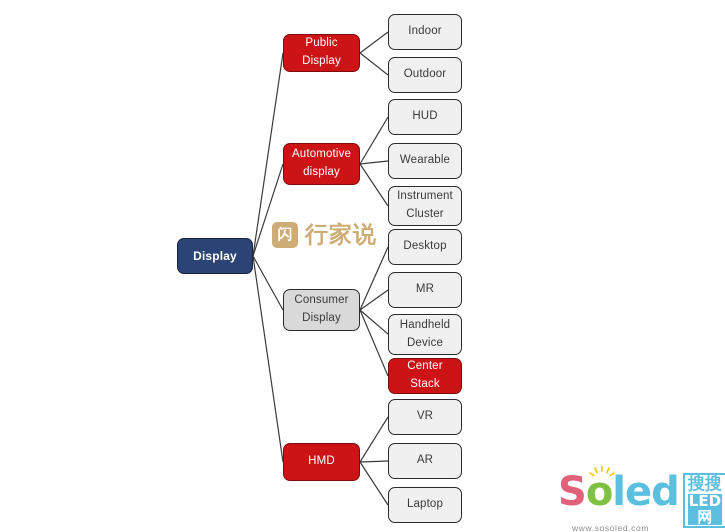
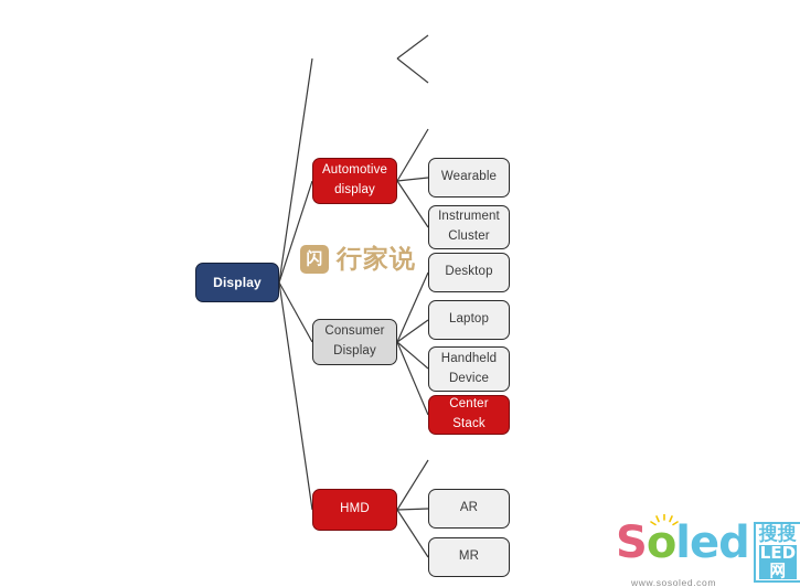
  Display
- Public Display
  Automotive
  display
  Consumer
  Display
  HMD
- Indoor
- Outdoor
- HUD
  Wearable
  Instrument
  Cluster
  Desktop
- MR
+ Laptop
  Handheld
  Device
  Center Stack
- VR
  AR
- Laptop
+ MR
  闪
  行家说
  Soled
  www.sosoled.com
  搜搜
  LED网
